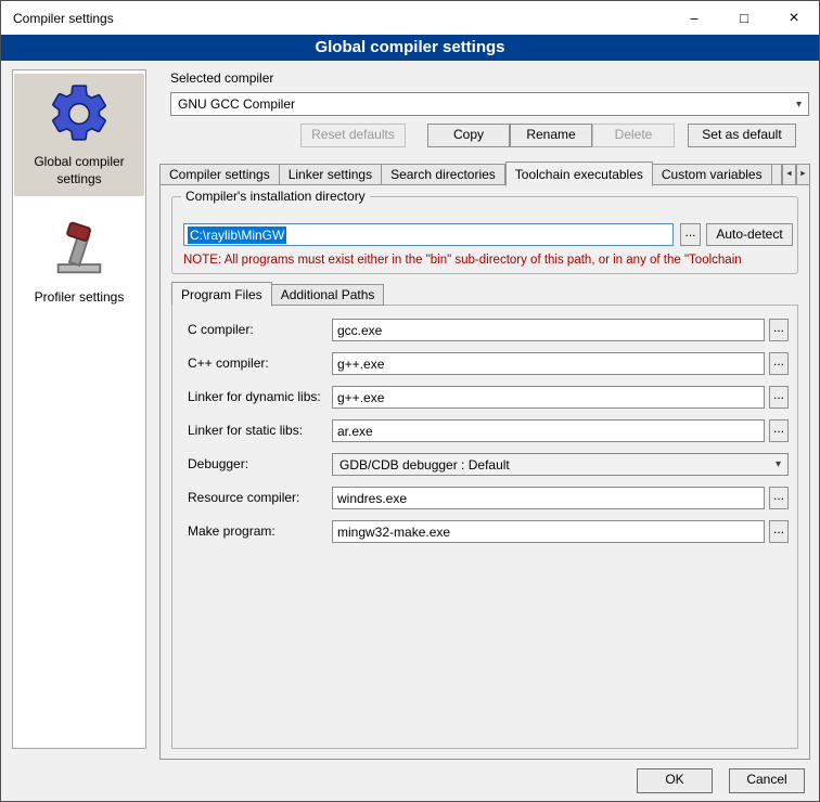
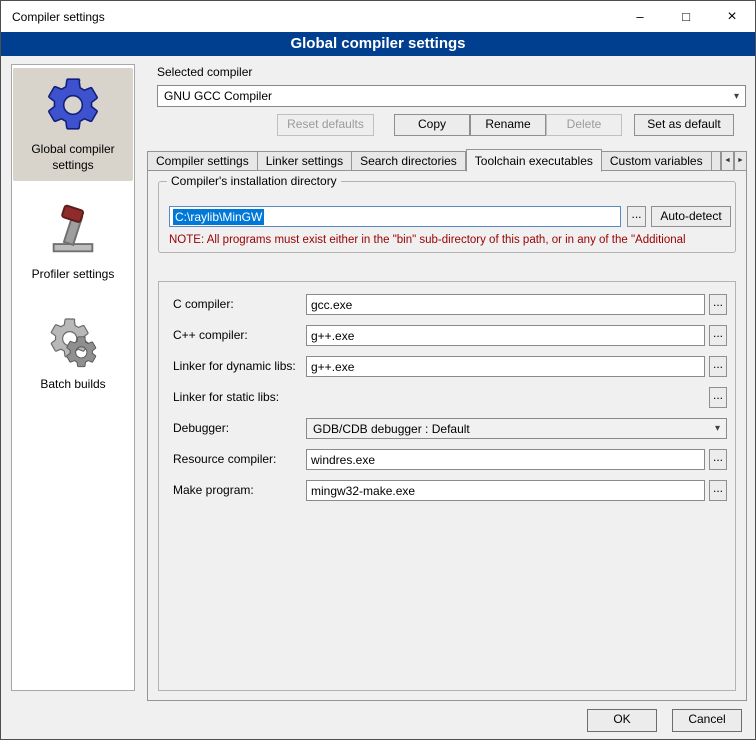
  Compiler settings
  –
  □
  ×
  Global compiler settings
  Global compiler settings
  Profiler settings
+ Batch builds
  Selected compiler
  GNU GCC Compiler
  ▾
  Reset defaults
  Copy
  Rename
  Delete
  Set as default
  Compiler settings
  Linker settings
  Search directories
  Toolchain executables
  Custom variables
  Compiler's installation directory
  C:\raylib\MinGW
  ...
  Auto-detect
- NOTE: All programs must exist either in the "bin" sub-directory of this path, or in any of the "Toolchain
+ NOTE: All programs must exist either in the "bin" sub-directory of this path, or in any of the "Additional
- Program Files
- Additional Paths
  C compiler:
  gcc.exe
  ...
  C++ compiler:
  g++.exe
  ...
  Linker for dynamic libs:
  g++.exe
  ...
  Linker for static libs:
- ar.exe
  ...
  Debugger:
  GDB/CDB debugger : Default
  ▾
  Resource compiler:
  windres.exe
  ...
  Make program:
  mingw32-make.exe
  ...
  OK
  Cancel
